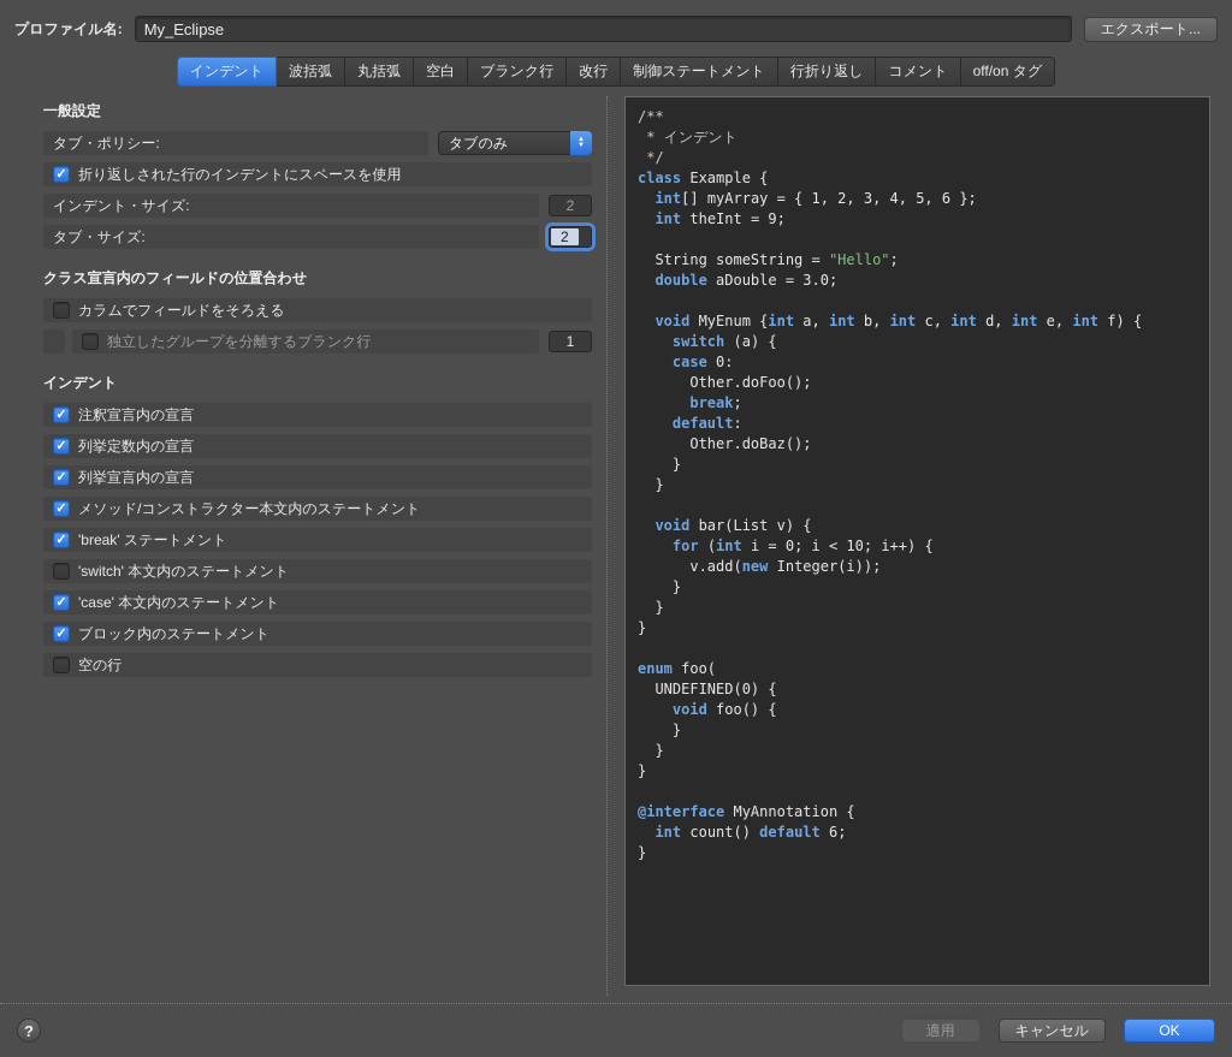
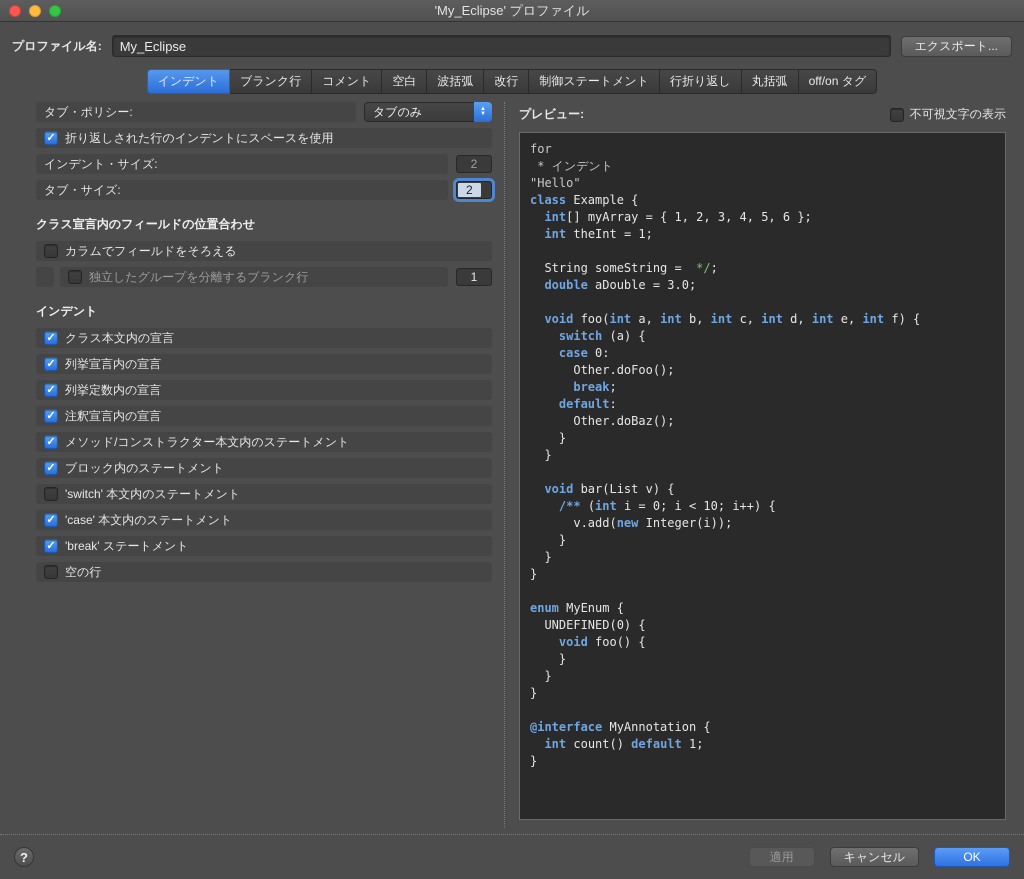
+ 'My_Eclipse' プロファイル
  プロファイル名:
  My_Eclipse
  エクスポート...
  インデント
- 波括弧
+ ブランク行
- 丸括弧
+ コメント
  空白
- ブランク行
+ 波括弧
  改行
  制御ステートメント
  行折り返し
- コメント
+ 丸括弧
  off/on タグ
- 一般設定
  タブ・ポリシー:
  タブのみ
  折り返しされた行のインデントにスペースを使用
  インデント・サイズ:
  2
  タブ・サイズ:
  2
  クラス宣言内のフィールドの位置合わせ
  カラムでフィールドをそろえる
  独立したグループを分離するブランク行
  1
  インデント
+ クラス本文内の宣言
- 注釈宣言内の宣言
+ 列挙宣言内の宣言
  列挙定数内の宣言
- 列挙宣言内の宣言
+ 注釈宣言内の宣言
  メソッド/コンストラクター本文内のステートメント
- 'break' ステートメント
+ ブロック内のステートメント
  'switch' 本文内のステートメント
  'case' 本文内のステートメント
- ブロック内のステートメント
+ 'break' ステートメント
  空の行
+ プレビュー:
+ 不可視文字の表示
- /**
+ for
  * インデント
- */
+ "Hello"
  class Example {
  int[] myArray = { 1, 2, 3, 4, 5, 6 };
- int theInt = 9;
+ int theInt = 1;
- String someString = "Hello";
+ String someString = */;
  double aDouble = 3.0;
- void MyEnum {int a, int b, int c, int d, int e, int f) {
+ void foo(int a, int b, int c, int d, int e, int f) {
  switch (a) {
  case 0:
  Other.doFoo();
  break;
  default:
  Other.doBaz();
  }
  }
  void bar(List v) {
- for (int i = 0; i < 10; i++) {
+ /** (int i = 0; i < 10; i++) {
  v.add(new Integer(i));
  }
  }
  }
- enum foo(
+ enum MyEnum {
  UNDEFINED(0) {
  void foo() {
  }
  }
  }
  @interface MyAnnotation {
- int count() default 6;
+ int count() default 1;
  }
  ?
  適用
  キャンセル
  OK
